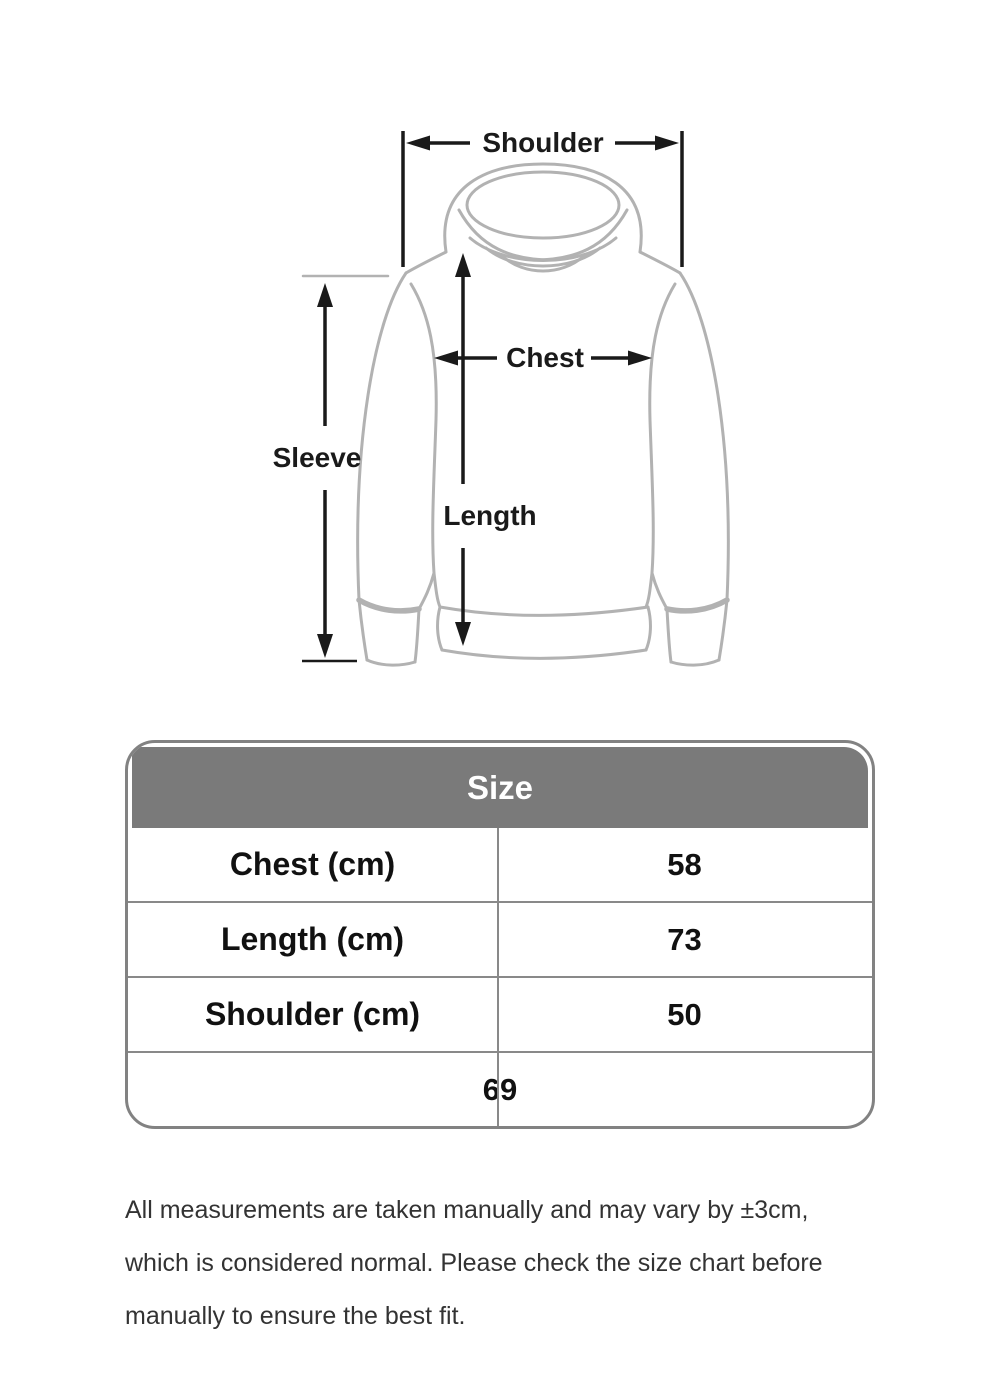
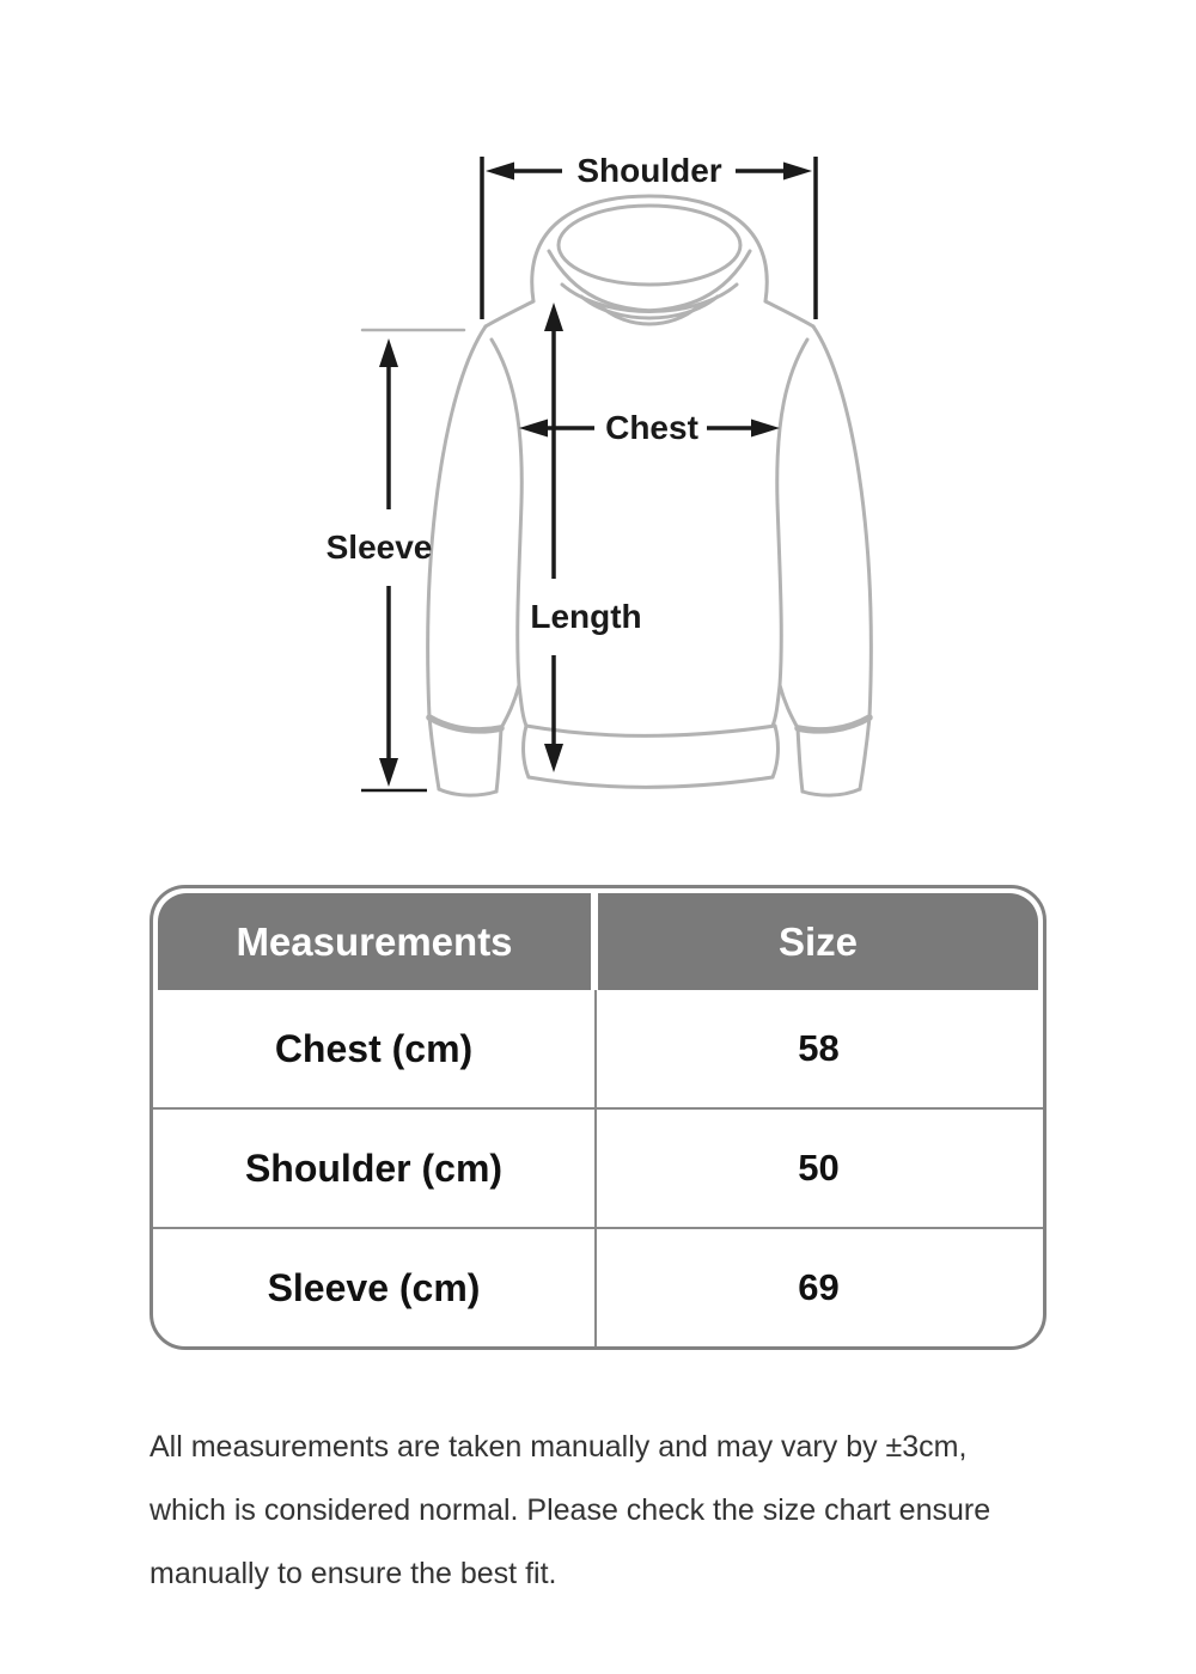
  Shoulder
  Chest
  Sleeve
  Length
+ Measurements
  Size
  Chest (cm)
  58
- Length (cm)
- 73
  Shoulder (cm)
  50
+ Sleeve (cm)
  69
  All measurements are taken manually and may vary by ±3cm,
- which is considered normal. Please check the size chart before
+ which is considered normal. Please check the size chart ensure
  manually to ensure the best fit.
